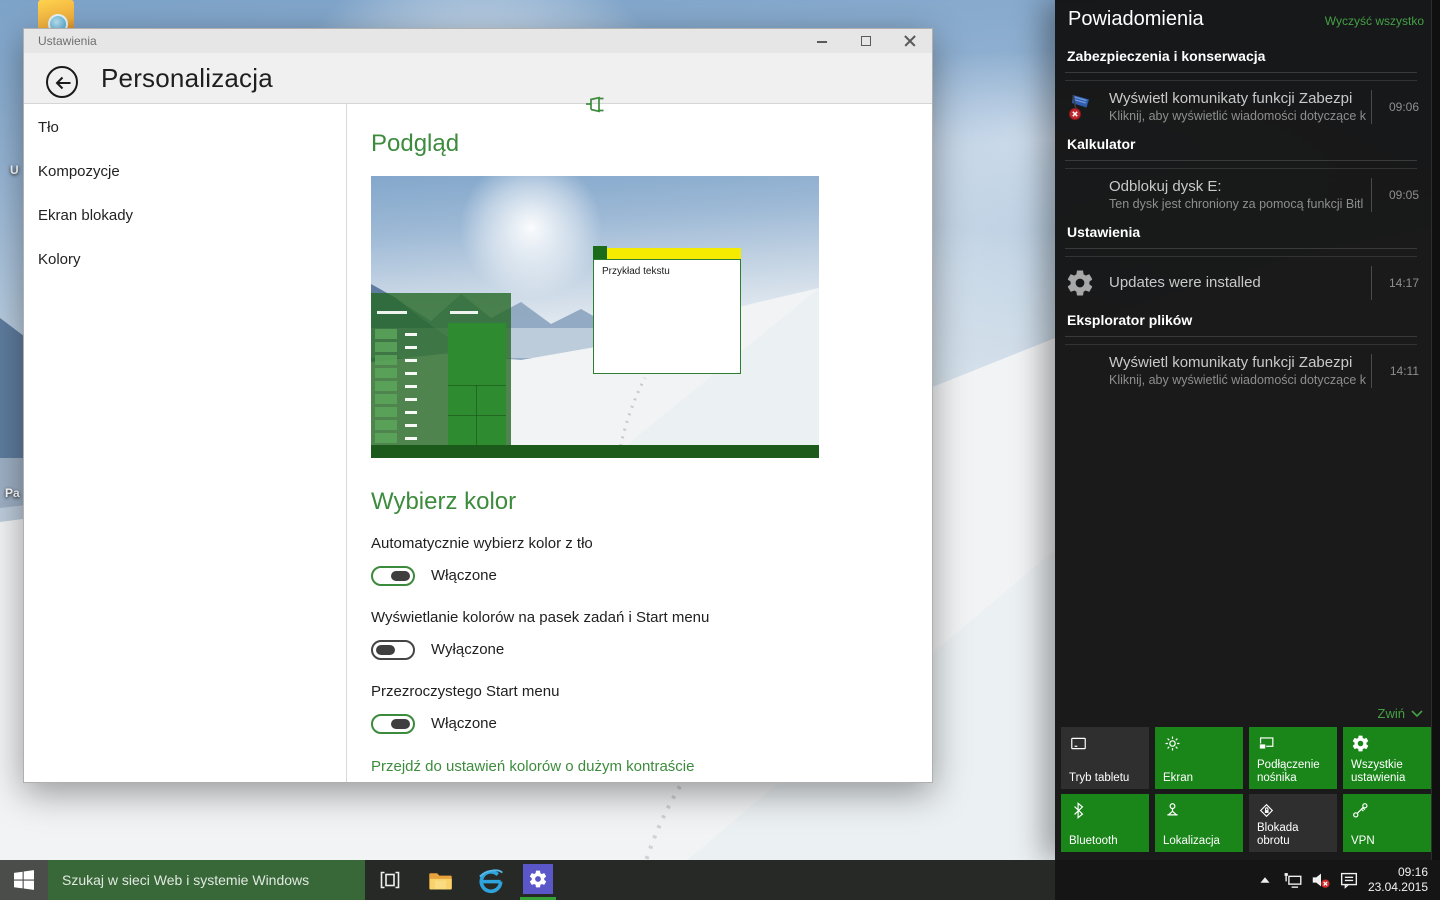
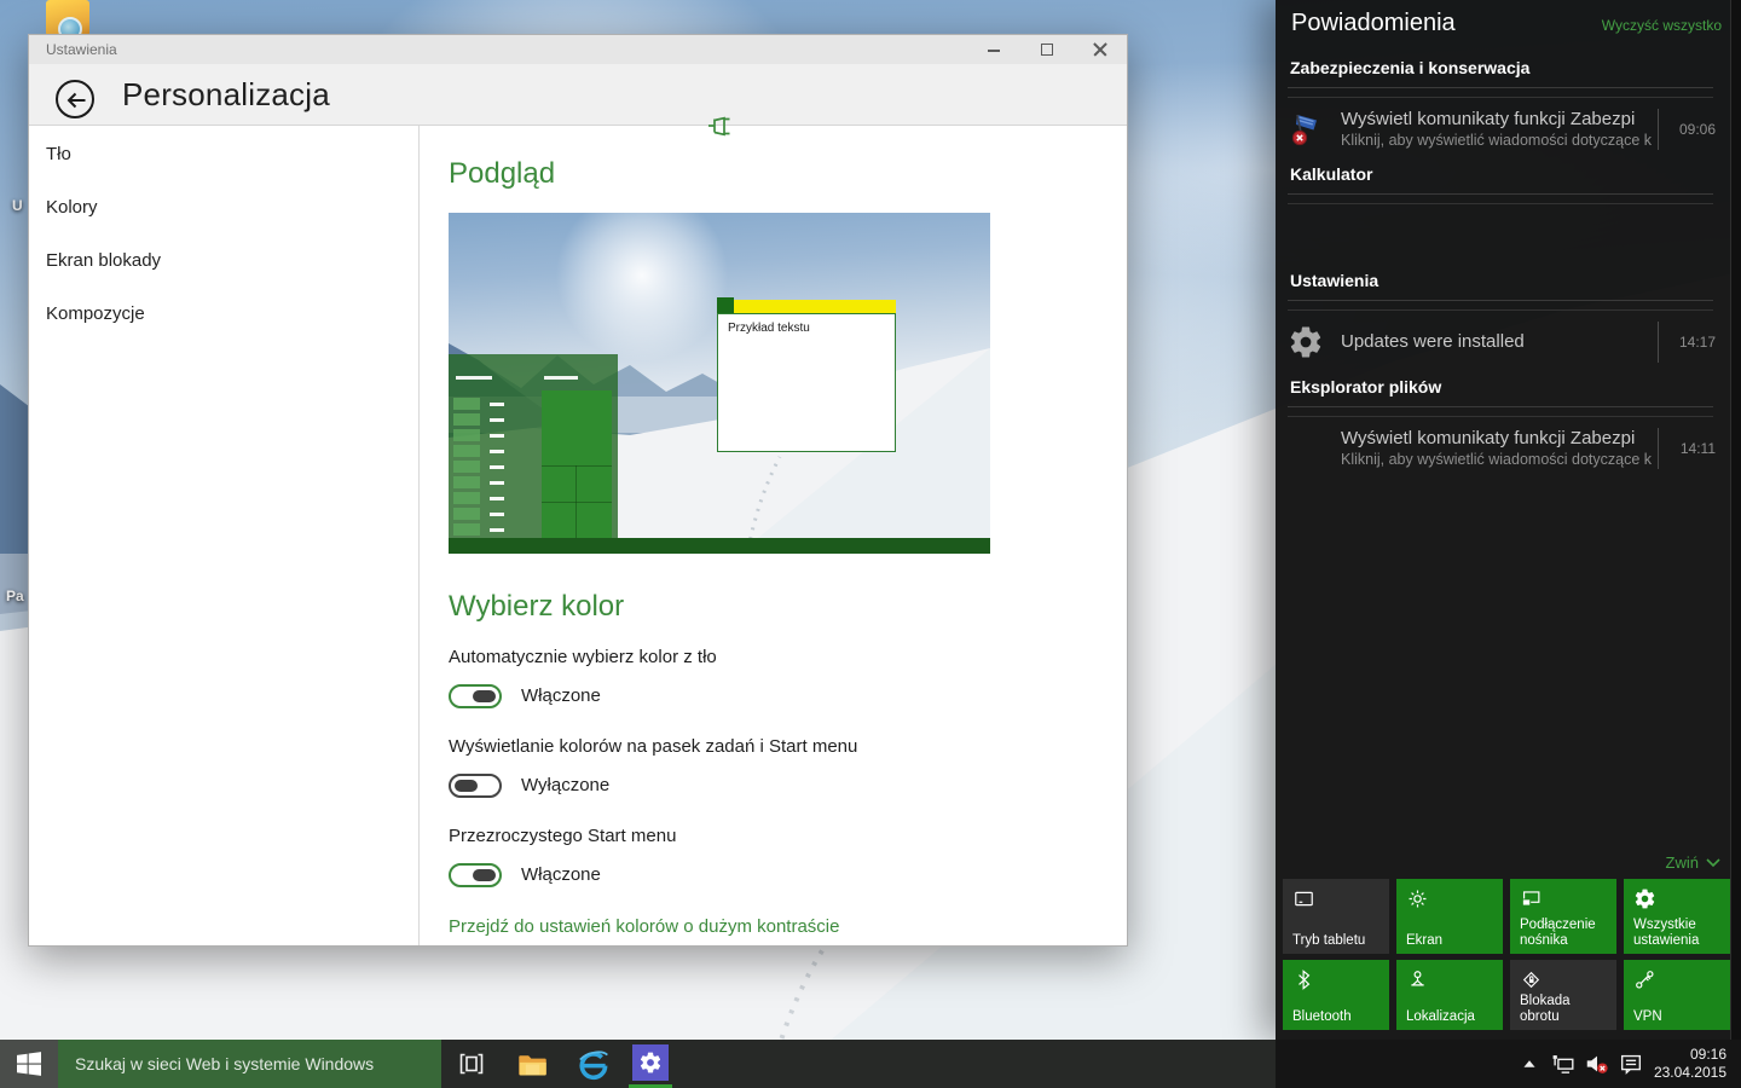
  U
  Pa
  Ustawienia
  Personalizacja
  Tło
- Kompozycje
+ Kolory
  Ekran blokady
- Kolory
+ Kompozycje
  Podgląd
  Przykład tekstu
  Wybierz kolor
  Automatycznie wybierz kolor z tło
  Włączone
  Wyświetlanie kolorów na pasek zadań i Start menu
  Wyłączone
  Przezroczystego Start menu
  Włączone
  Przejdź do ustawień kolorów o dużym kontraście
  Powiadomienia
  Wyczyść wszystko
  Zabezpieczenia i konserwacja
  Wyświetl komunikaty funkcji Zabezpi
  Kliknij, aby wyświetlić wiadomości dotyczące k
  09:06
  Kalkulator
- Odblokuj dysk E:
- Ten dysk jest chroniony za pomocą funkcji Bitl
- 09:05
  Ustawienia
  Updates were installed
  14:17
  Eksplorator plików
  Wyświetl komunikaty funkcji Zabezpi
  Kliknij, aby wyświetlić wiadomości dotyczące k
  14:11
  Zwiń
  Tryb tabletu
  Ekran
  Podłączenie nośnika
  Wszystkie ustawienia
  Bluetooth
  Lokalizacja
  Blokada obrotu
  VPN
  Szukaj w sieci Web i systemie Windows
  09:16
  23.04.2015
